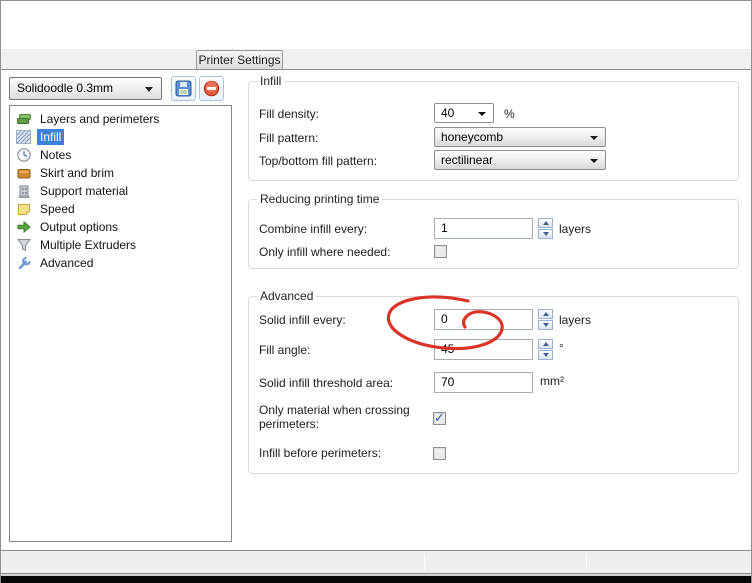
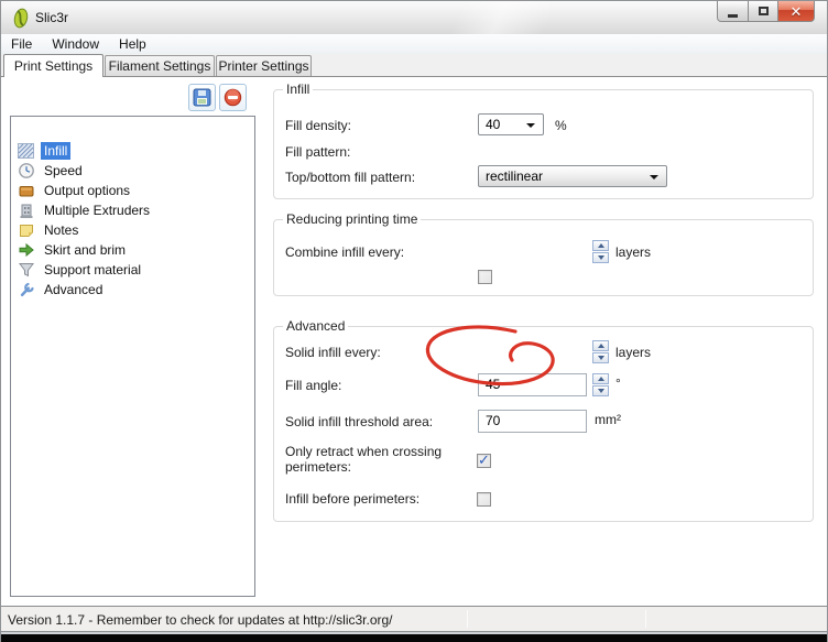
+ ✕
+ File
+ Window
+ Help
+ Print Settings
+ Filament Settings
  Printer Settings
- Solidoodle 0.3mm
- Layers and perimeters
  Infill
- Notes
+ Speed
- Skirt and brim
+ Output options
- Support material
+ Multiple Extruders
- Speed
+ Notes
- Output options
+ Skirt and brim
- Multiple Extruders
+ Support material
  Advanced
  Infill
  Fill density:
  40
  %
  Fill pattern:
- honeycomb
  Top/bottom fill pattern:
  rectilinear
  Reducing printing time
  Combine infill every:
- 1
  layers
- Only infill where needed:
  Advanced
  Solid infill every:
- 0
  layers
  Fill angle:
  °
  Solid infill threshold area:
  70
  mm²
- Only material when crossing perimeters:
+ Only retract when crossing perimeters:
  ✓
  Infill before perimeters:
+ Version 1.1.7 - Remember to check for updates at http://slic3r.org/
